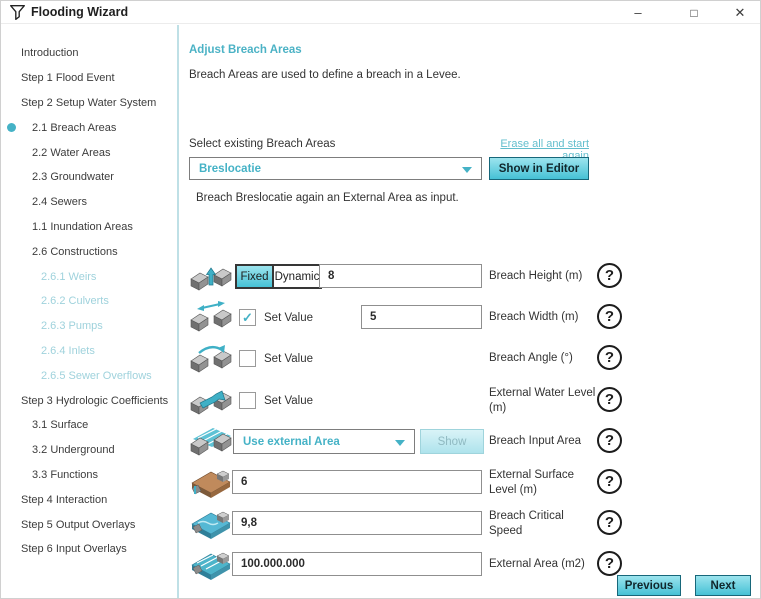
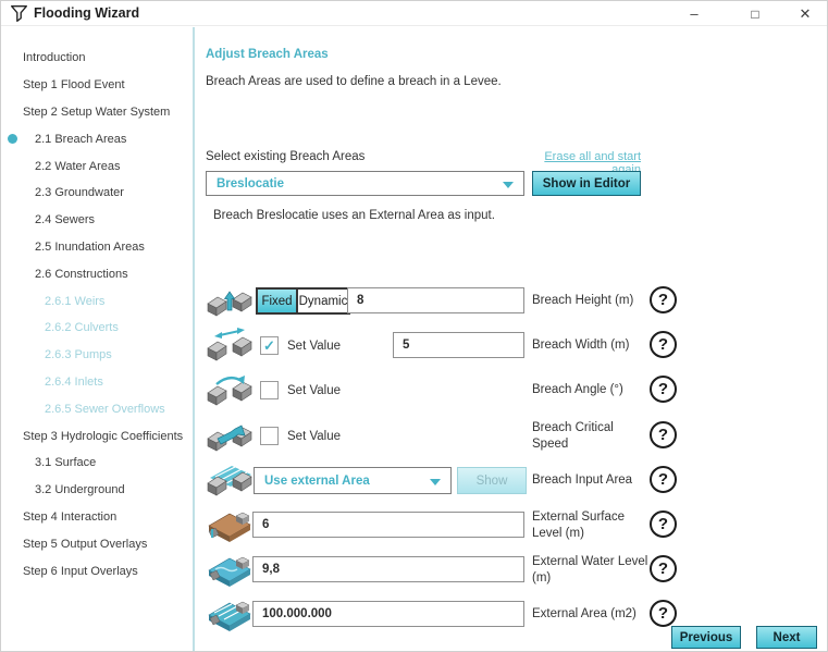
  Flooding Wizard
  –
  □
  ✕
  Introduction
  Step 1 Flood Event
  Step 2 Setup Water System
  2.1 Breach Areas
  2.2 Water Areas
  2.3 Groundwater
  2.4 Sewers
- 1.1 Inundation Areas
+ 2.5 Inundation Areas
  2.6 Constructions
  2.6.1 Weirs
  2.6.2 Culverts
  2.6.3 Pumps
  2.6.4 Inlets
  2.6.5 Sewer Overflows
  Step 3 Hydrologic Coefficients
  3.1 Surface
  3.2 Underground
- 3.3 Functions
  Step 4 Interaction
  Step 5 Output Overlays
  Step 6 Input Overlays
  Adjust Breach Areas
  Breach Areas are used to define a breach in a Levee.
  Select existing Breach Areas
  Erase all and start again
  Breslocatie
  Show in Editor
- Breach Breslocatie again an External Area as input.
+ Breach Breslocatie uses an External Area as input.
  Fixed
  Dynamic
  8
  Breach Height (m)
  ?
  ✓
  Set Value
  5
  Breach Width (m)
  ?
  Set Value
  Breach Angle (°)
  ?
  Set Value
- External Water Level (m)
+ Breach Critical Speed
  ?
  Use external Area
  Show
  Breach Input Area
  ?
  6
  External Surface Level (m)
  ?
  9,8
- Breach Critical Speed
+ External Water Level (m)
  ?
  100.000.000
  External Area (m2)
  ?
  Previous
  Next
